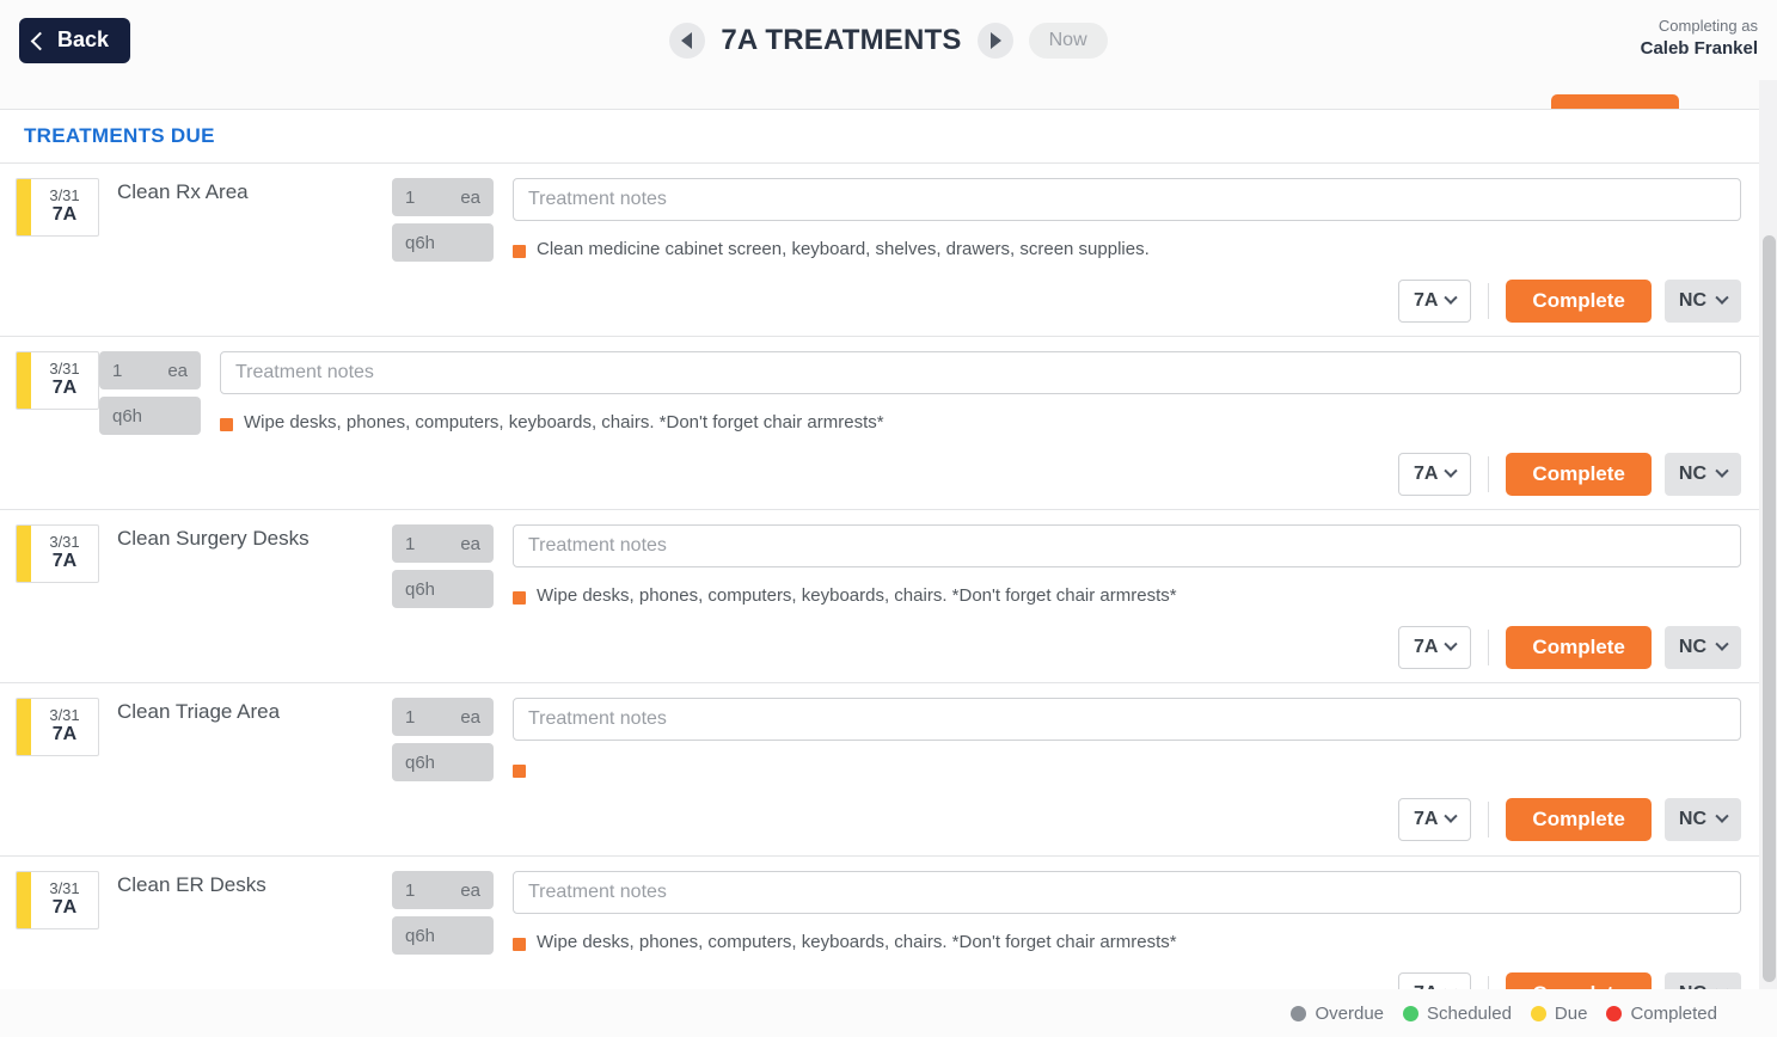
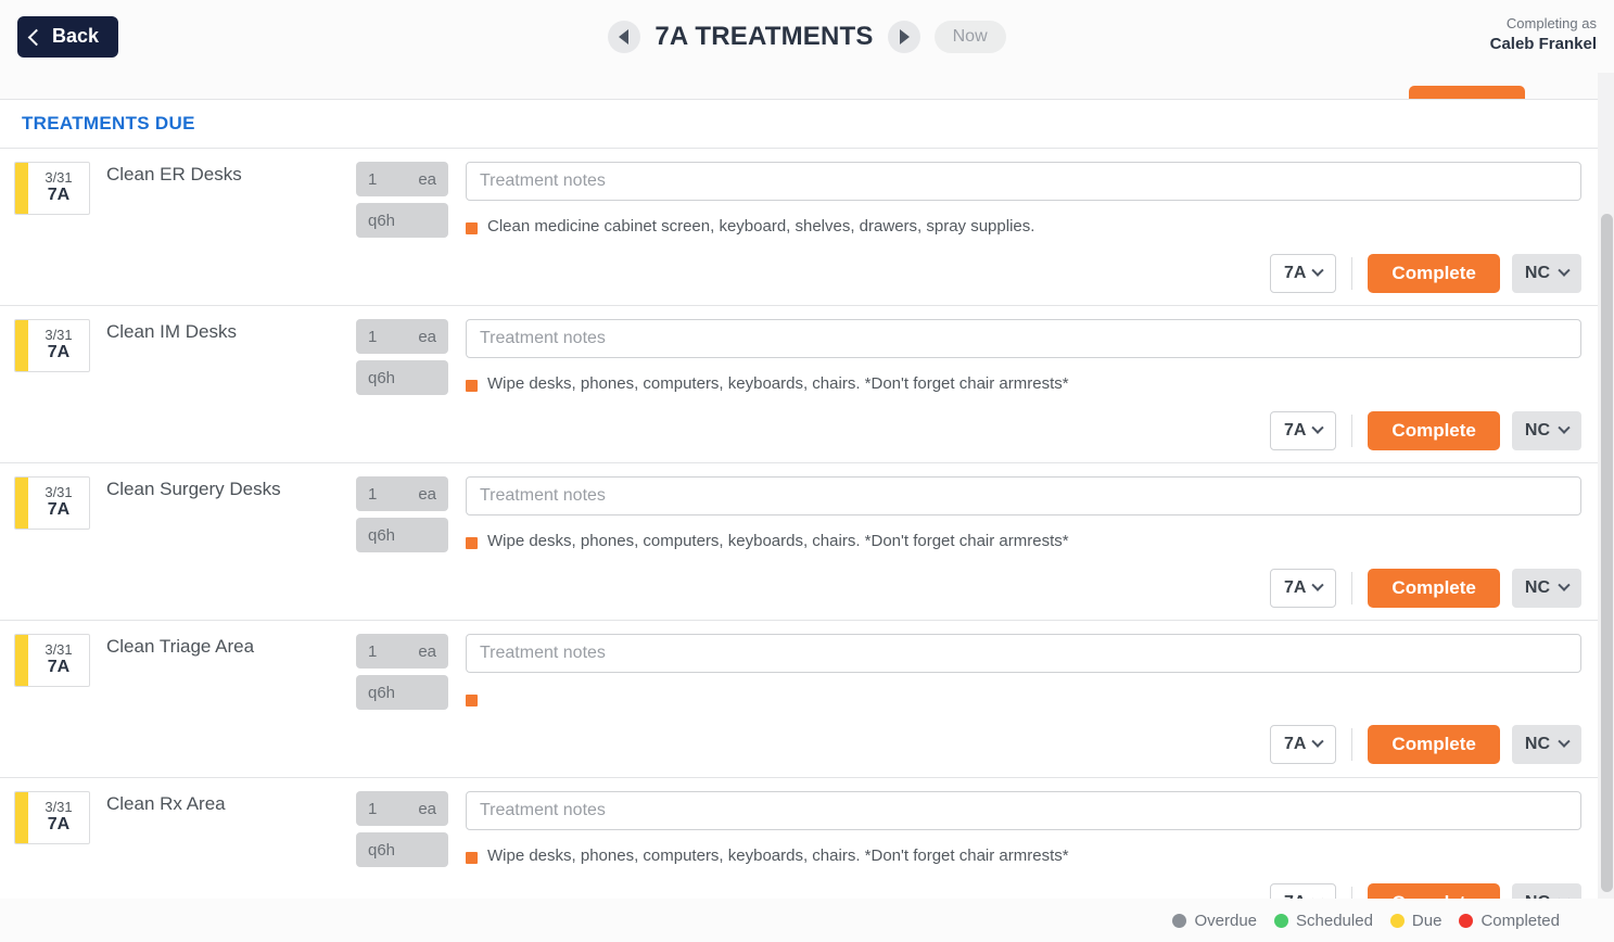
  Back
  7A TREATMENTS
  Now
  Completing as
  Caleb Frankel
  TREATMENTS DUE
  3/31
  7A
- Clean Rx Area
+ Clean ER Desks
  1
  ea
  q6h
  Treatment notes
- Clean medicine cabinet screen, keyboard, shelves, drawers, screen supplies.
+ Clean medicine cabinet screen, keyboard, shelves, drawers, spray supplies.
  7A
  Complete
  NC
  3/31
  7A
+ Clean IM Desks
  1
  ea
  q6h
  Treatment notes
  Wipe desks, phones, computers, keyboards, chairs. *Don't forget chair armrests*
  7A
  Complete
  NC
  3/31
  7A
  Clean Surgery Desks
  1
  ea
  q6h
  Treatment notes
  Wipe desks, phones, computers, keyboards, chairs. *Don't forget chair armrests*
  7A
  Complete
  NC
  3/31
  7A
  Clean Triage Area
  1
  ea
  q6h
  Treatment notes
  7A
  Complete
  NC
  3/31
  7A
- Clean ER Desks
+ Clean Rx Area
  1
  ea
  q6h
  Treatment notes
  Wipe desks, phones, computers, keyboards, chairs. *Don't forget chair armrests*
  Overdue
  Scheduled
  Due
  Completed
